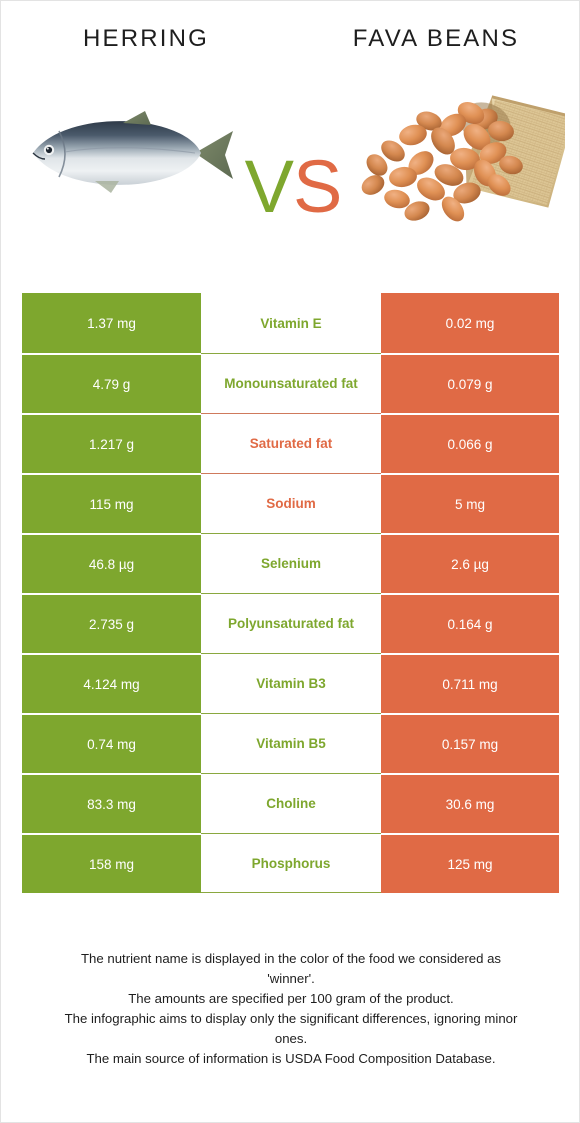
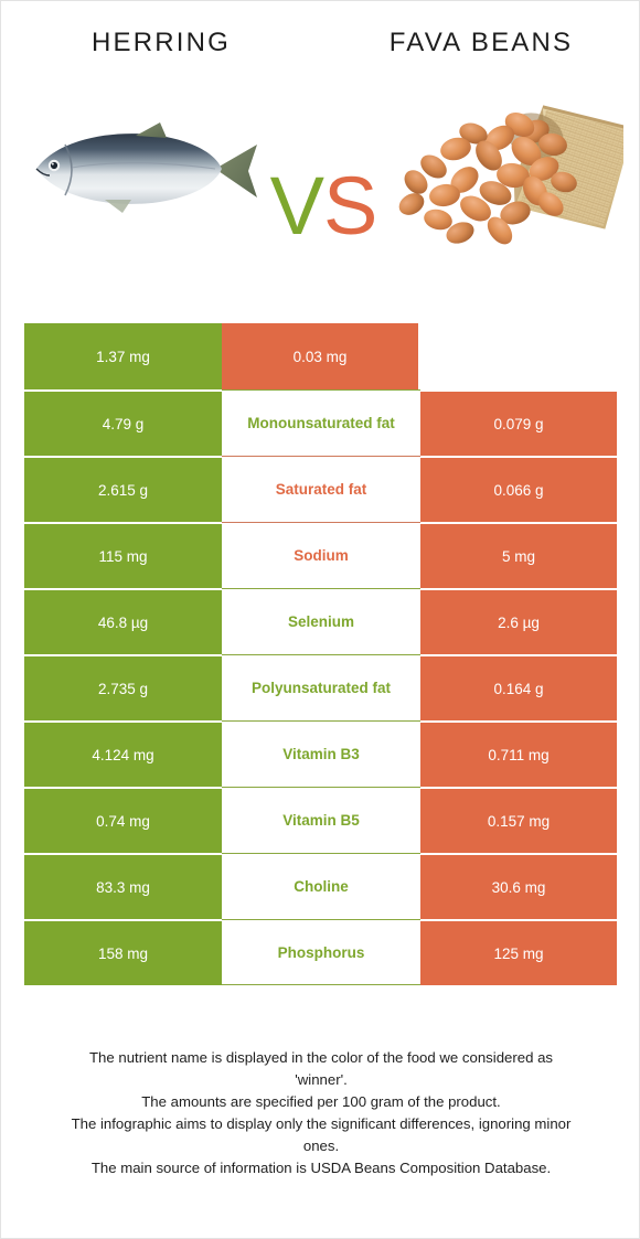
  HERRING
  FAVA BEANS
  V
  S
  1.37 mg
- Vitamin E
- 0.02 mg
+ 0.03 mg
  4.79 g
  Monounsaturated fat
  0.079 g
- 1.217 g
+ 2.615 g
  Saturated fat
  0.066 g
  115 mg
  Sodium
  5 mg
  46.8 µg
  Selenium
  2.6 µg
  2.735 g
  Polyunsaturated fat
  0.164 g
  4.124 mg
  Vitamin B3
  0.711 mg
  0.74 mg
  Vitamin B5
  0.157 mg
  83.3 mg
  Choline
  30.6 mg
  158 mg
  Phosphorus
  125 mg
  The nutrient name is displayed in the color of the food we considered as
  'winner'.
  The amounts are specified per 100 gram of the product.
  The infographic aims to display only the significant differences, ignoring minor
  ones.
- The main source of information is USDA Food Composition Database.
+ The main source of information is USDA Beans Composition Database.
